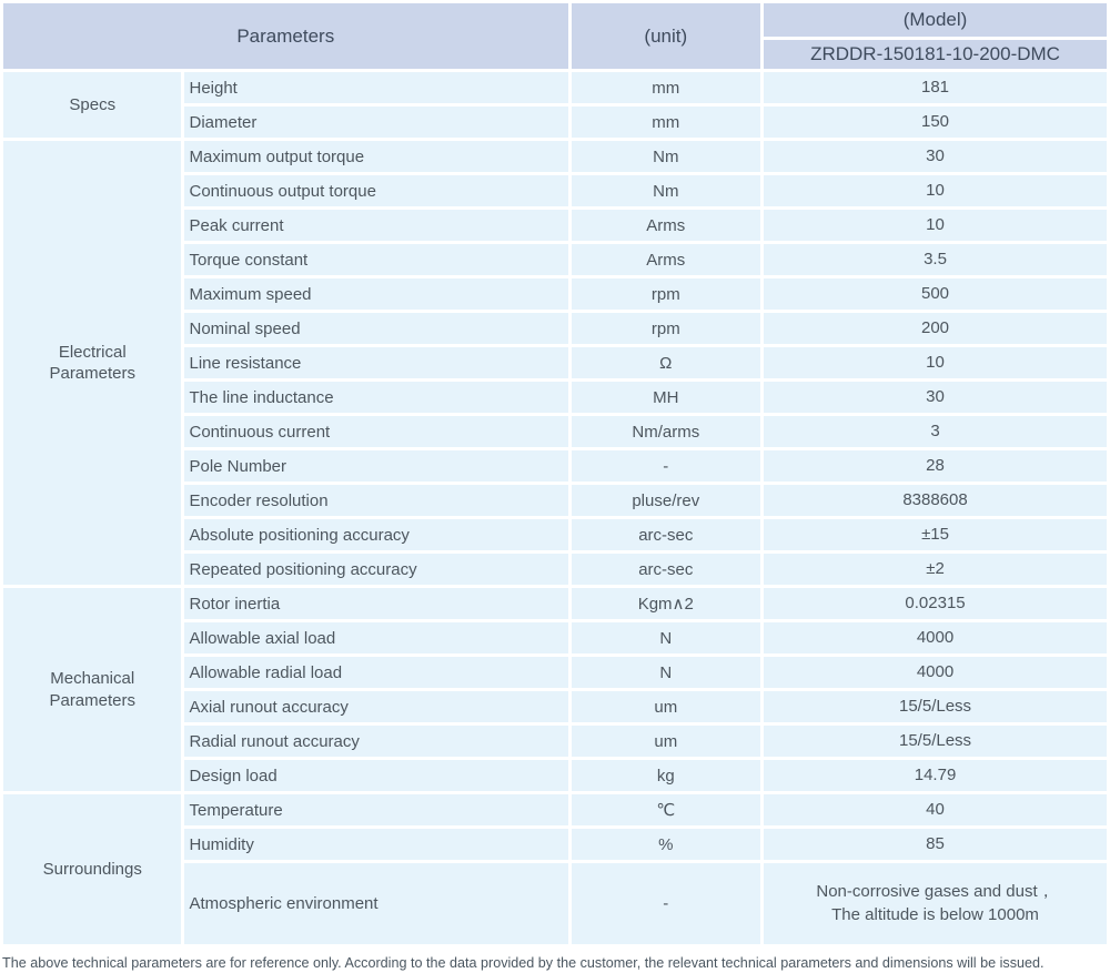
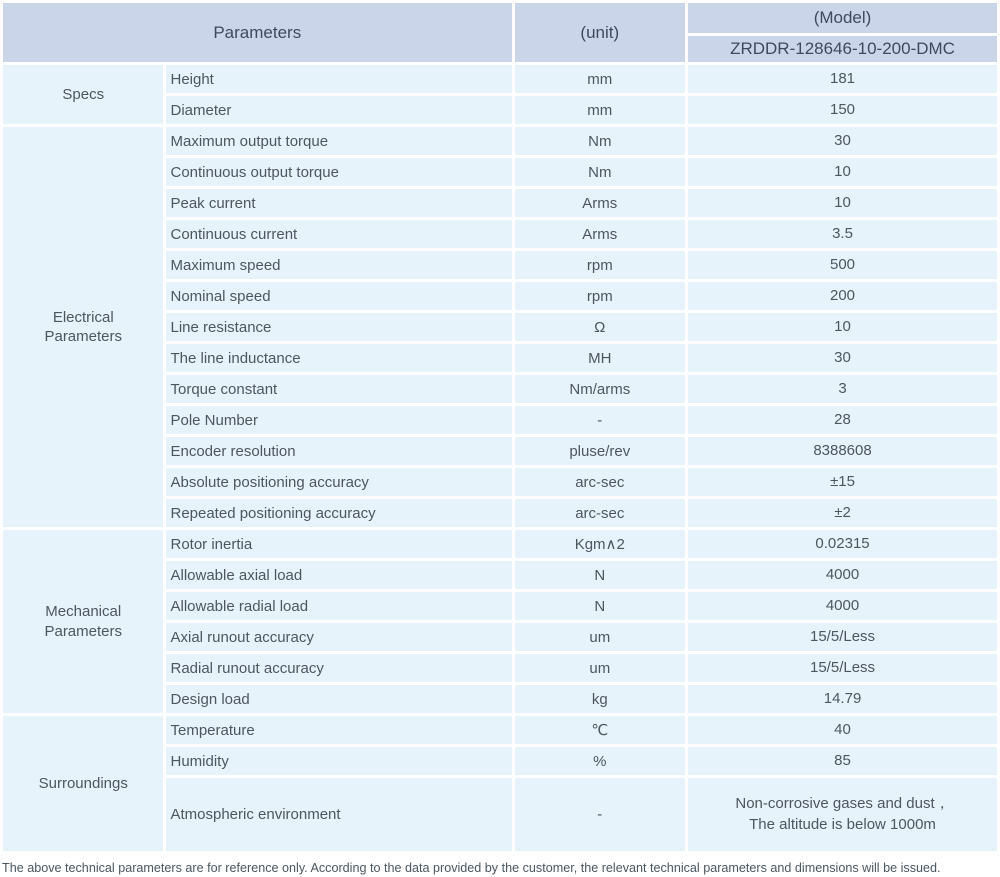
  Parameters	(unit)	(Model)
- ZRDDR-150181-10-200-DMC
+ ZRDDR-128646-10-200-DMC
  Specs	Height	mm	181
  Diameter	mm	150
  Electrical Parameters	Maximum output torque	Nm	30
  Continuous output torque	Nm	10
  Peak current	Arms	10
- Torque constant	Arms	3.5
+ Continuous current	Arms	3.5
  Maximum speed	rpm	500
  Nominal speed	rpm	200
  Line resistance	Ω	10
  The line inductance	MH	30
- Continuous current	Nm/arms	3
+ Torque constant	Nm/arms	3
  Pole Number	-	28
  Encoder resolution	pluse/rev	8388608
  Absolute positioning accuracy	arc-sec	±15
  Repeated positioning accuracy	arc-sec	±2
  Mechanical Parameters	Rotor inertia	Kgm∧2	0.02315
  Allowable axial load	N	4000
  Allowable radial load	N	4000
  Axial runout accuracy	um	15/5/Less
  Radial runout accuracy	um	15/5/Less
  Design load	kg	14.79
  Surroundings	Temperature	℃	40
  Humidity	%	85
  Atmospheric environment	-	Non-corrosive gases and dust， The altitude is below 1000m
  The above technical parameters are for reference only. According to the data provided by the customer, the relevant technical parameters and dimensions will be issued.
